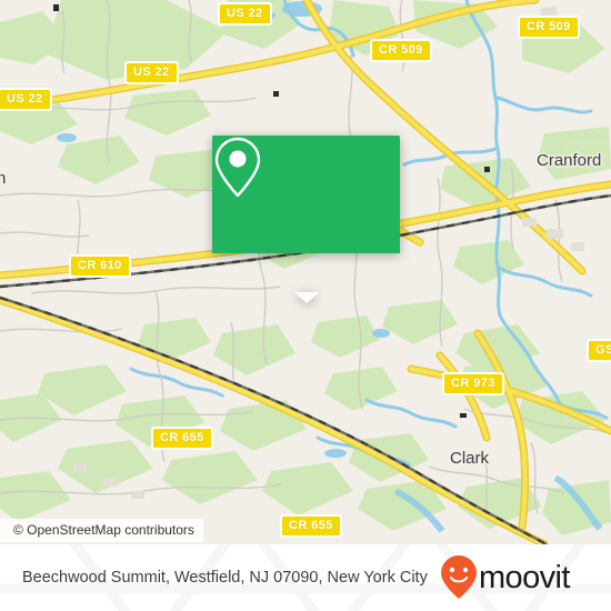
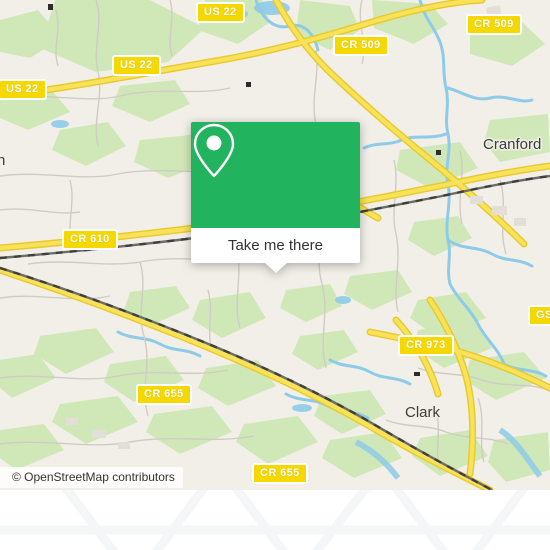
  US 22
  US 22
  US 22
  CR 509
  CR 509
  CR 610
  CR 973
  CR 655
  CR 655
  GS
  Cranford
  Clark
  n
+ Take me there
  © OpenStreetMap contributors
- Beechwood Summit, Westfield, NJ 07090, New York City
- moovit
